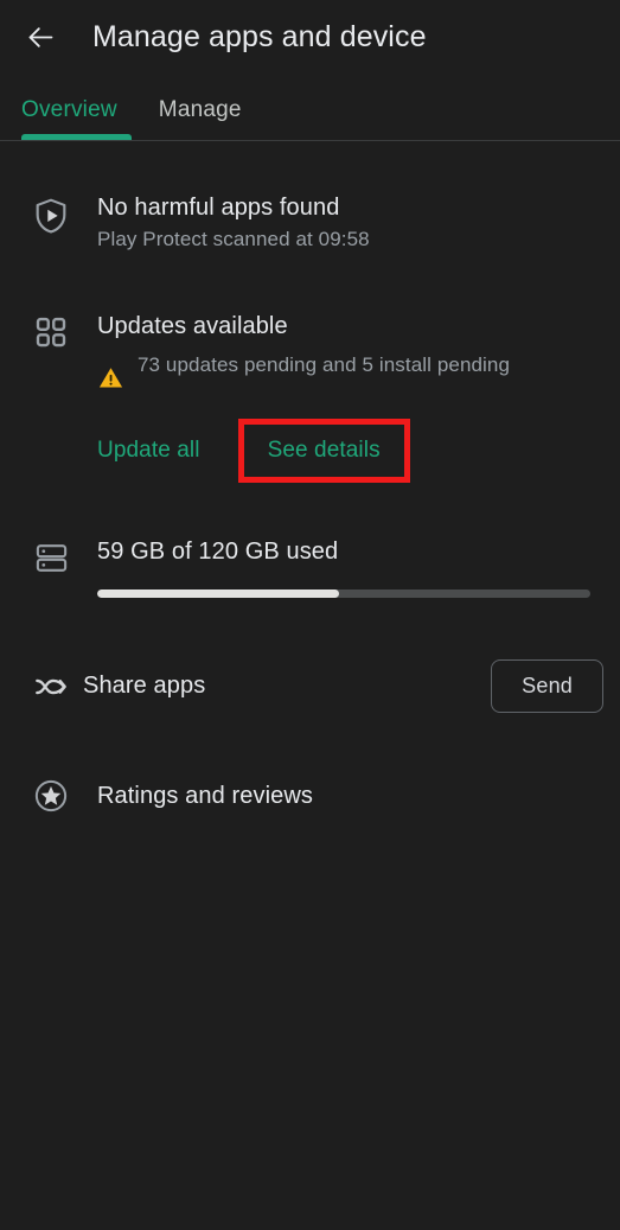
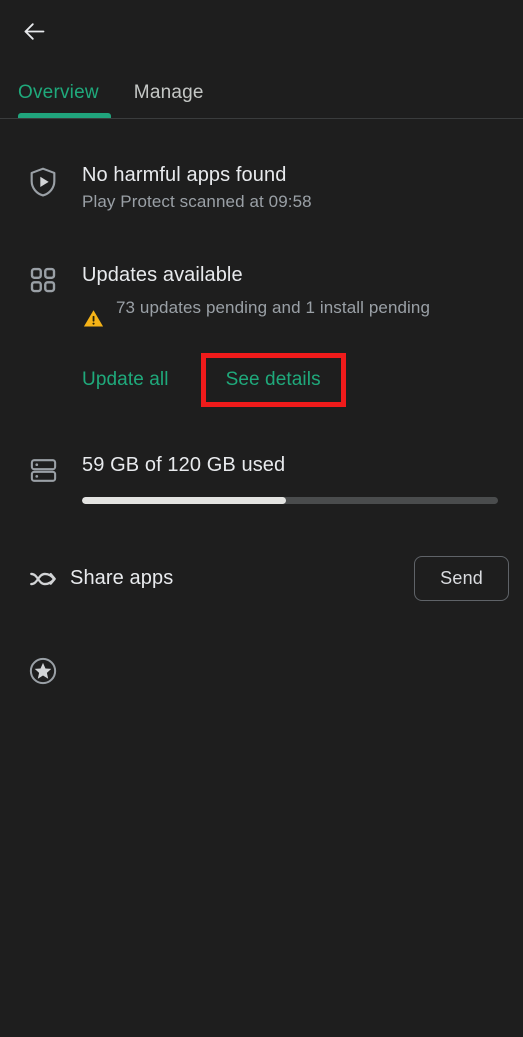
- Manage apps and device
  Overview
  Manage
  No harmful apps found
  Play Protect scanned at 09:58
  Updates available
- 73 updates pending and 5 install pending
+ 73 updates pending and 1 install pending
  Update all
  See details
  59 GB of 120 GB used
  Share apps
  Send
- Ratings and reviews
